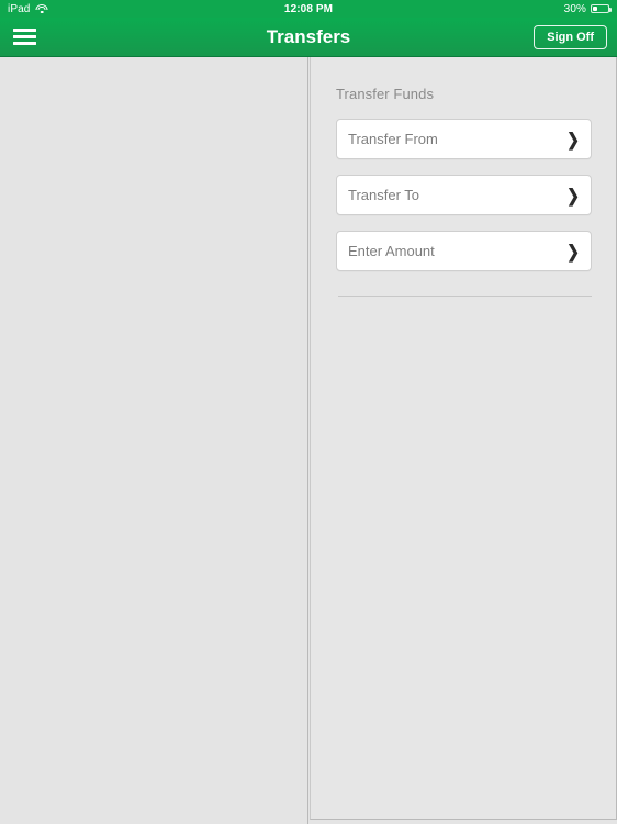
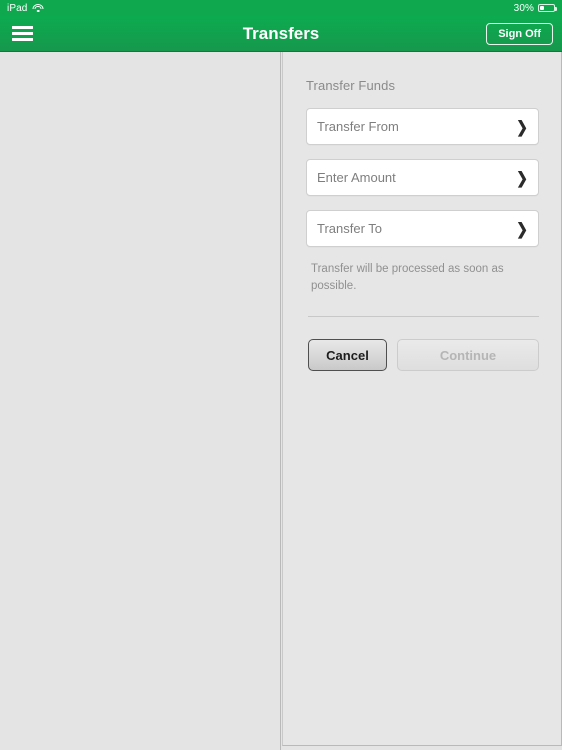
  iPad
- 12:08 PM
  30%
  Transfers
  Sign Off
  Transfer Funds
  Transfer From
  ❯
- Transfer To
+ Enter Amount
  ❯
- Enter Amount
+ Transfer To
  ❯
+ Transfer will be processed as soon as possible.
+ Cancel
+ Continue
